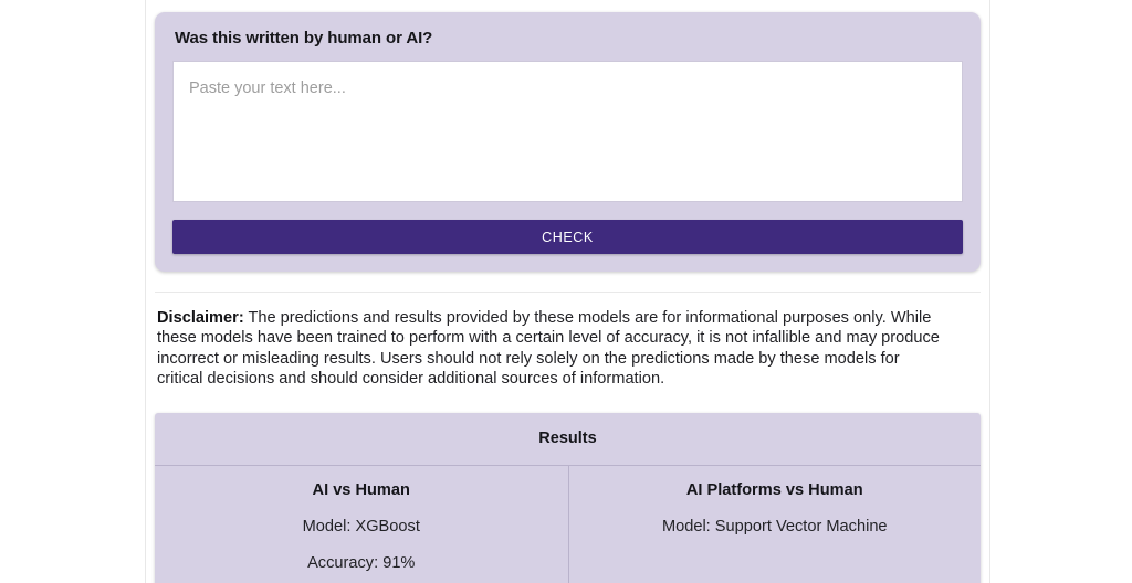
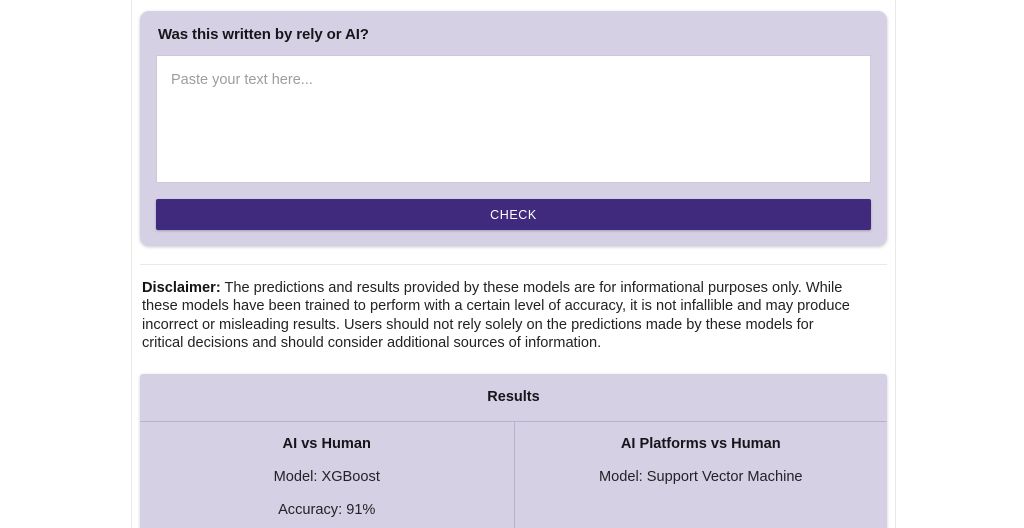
- Was this written by human or AI?
+ Was this written by rely or AI?
  Paste your text here...
  CHECK
  Disclaimer: The predictions and results provided by these models are for informational purposes only. While these models have been trained to perform with a certain level of accuracy, it is not infallible and may produce incorrect or misleading results. Users should not rely solely on the predictions made by these models for critical decisions and should consider additional sources of information.
  Results
  AI vs Human
  Model: XGBoost
  Accuracy: 91%
  AI Platforms vs Human
  Model: Support Vector Machine
